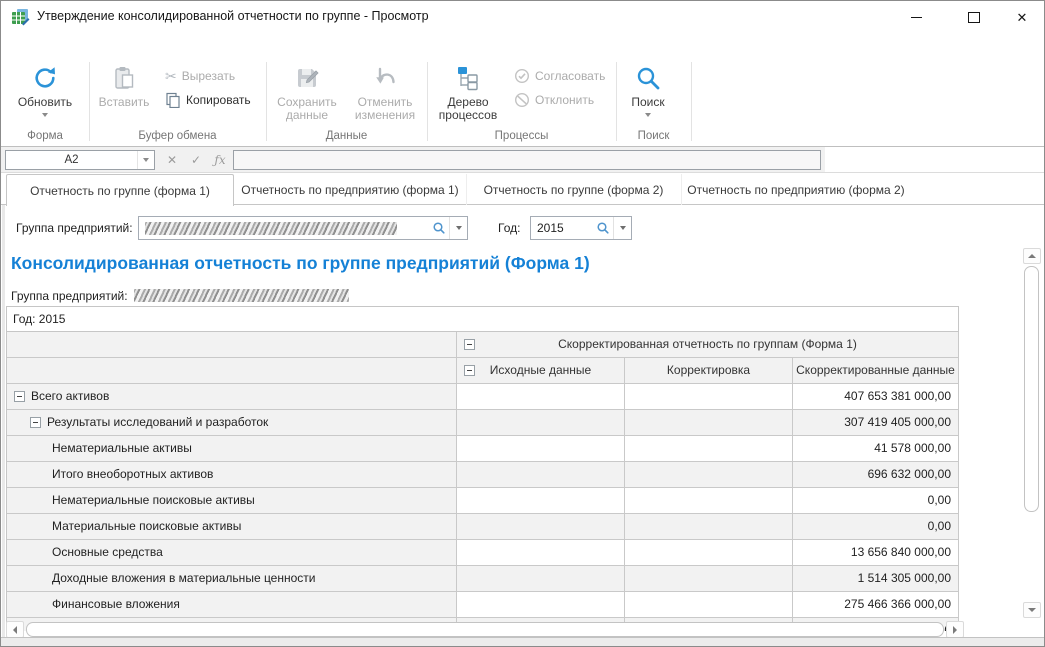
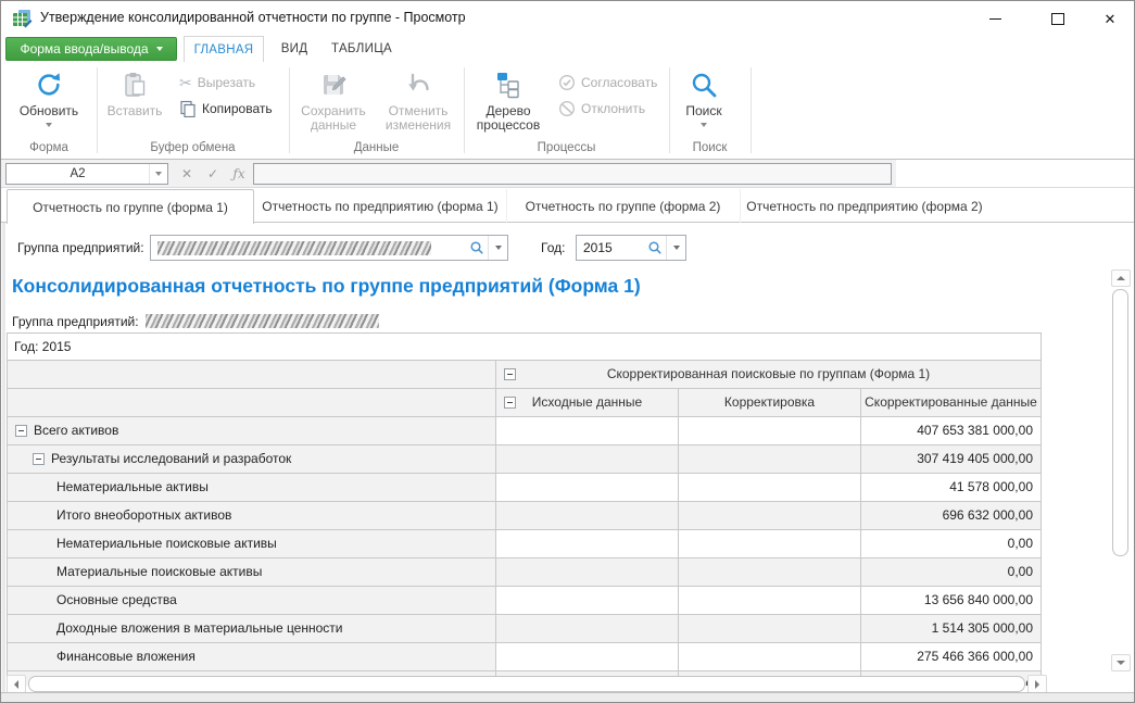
  Утверждение консолидированной отчетности по группе - Просмотр
  ✕
+ Форма ввода/вывода
+ ГЛАВНАЯ
+ ВИД
+ ТАБЛИЦА
  Обновить
  Форма
  Вставить
  ✂
  Вырезать
  Копировать
  Буфер обмена
  Сохранить данные
  Отменить изменения
  Данные
  Дерево процессов
  Согласовать
  Отклонить
  Процессы
  Поиск
  Поиск
  A2
  ✕
  ✓
  ƒx
  Отчетность по группе (форма 1)
  Отчетность по предприятию (форма 1)
  Отчетность по группе (форма 2)
  Отчетность по предприятию (форма 2)
  Группа предприятий:
  Год:
  2015
  Консолидированная отчетность по группе предприятий (Форма 1)
  Группа предприятий:
  Год: 2015
- Скорректированная отчетность по группам (Форма 1)
+ Скорректированная поисковые по группам (Форма 1)
  Исходные данные
  Корректировка
  Скорректированные данные
  Всего активов
  407 653 381 000,00
  Результаты исследований и разработок
  307 419 405 000,00
  Нематериальные активы
  41 578 000,00
  Итого внеоборотных активов
  696 632 000,00
  Нематериальные поисковые активы
  0,00
  Материальные поисковые активы
  0,00
  Основные средства
  13 656 840 000,00
  Доходные вложения в материальные ценности
  1 514 305 000,00
  Финансовые вложения
  275 466 366 000,00
